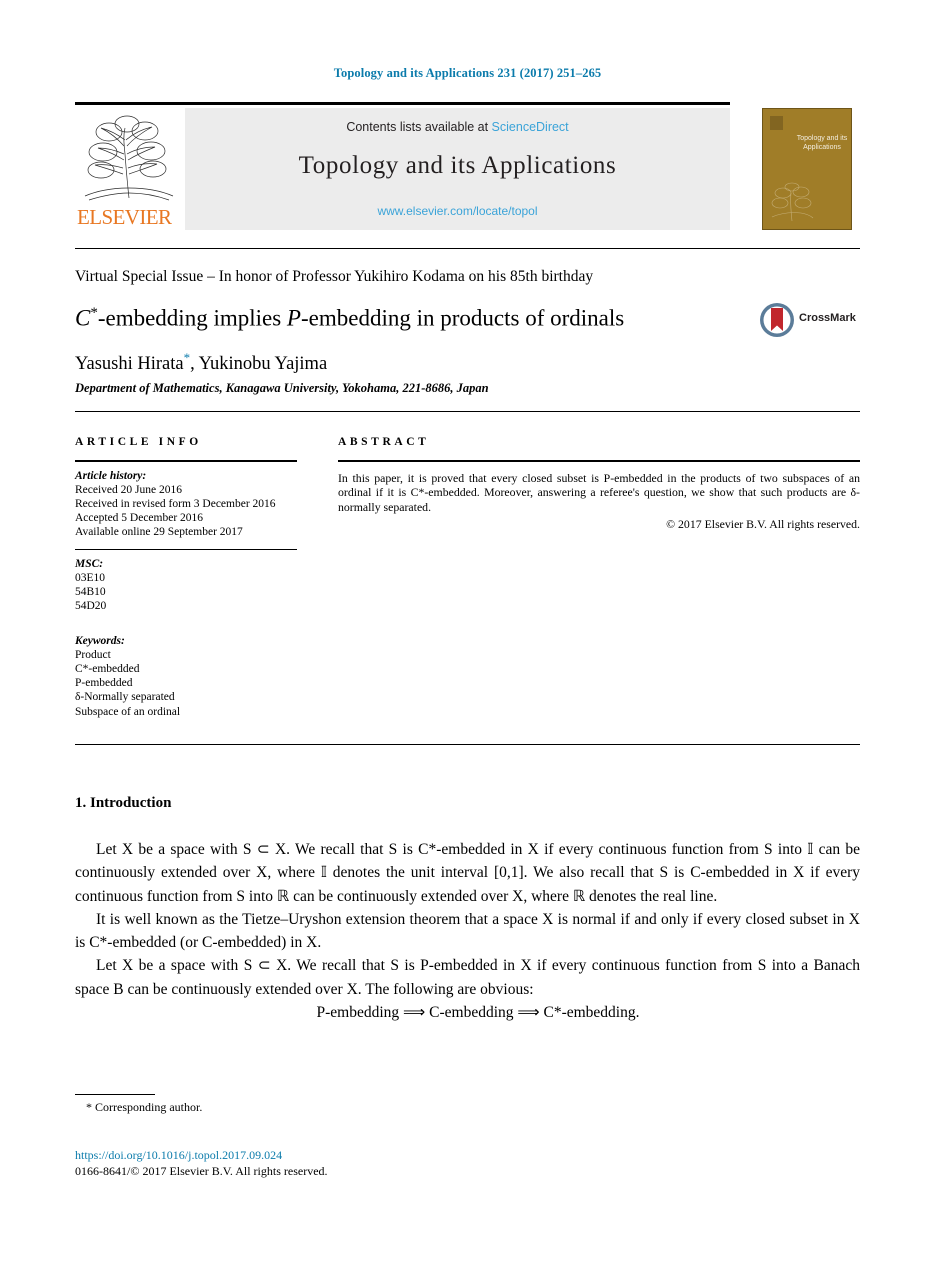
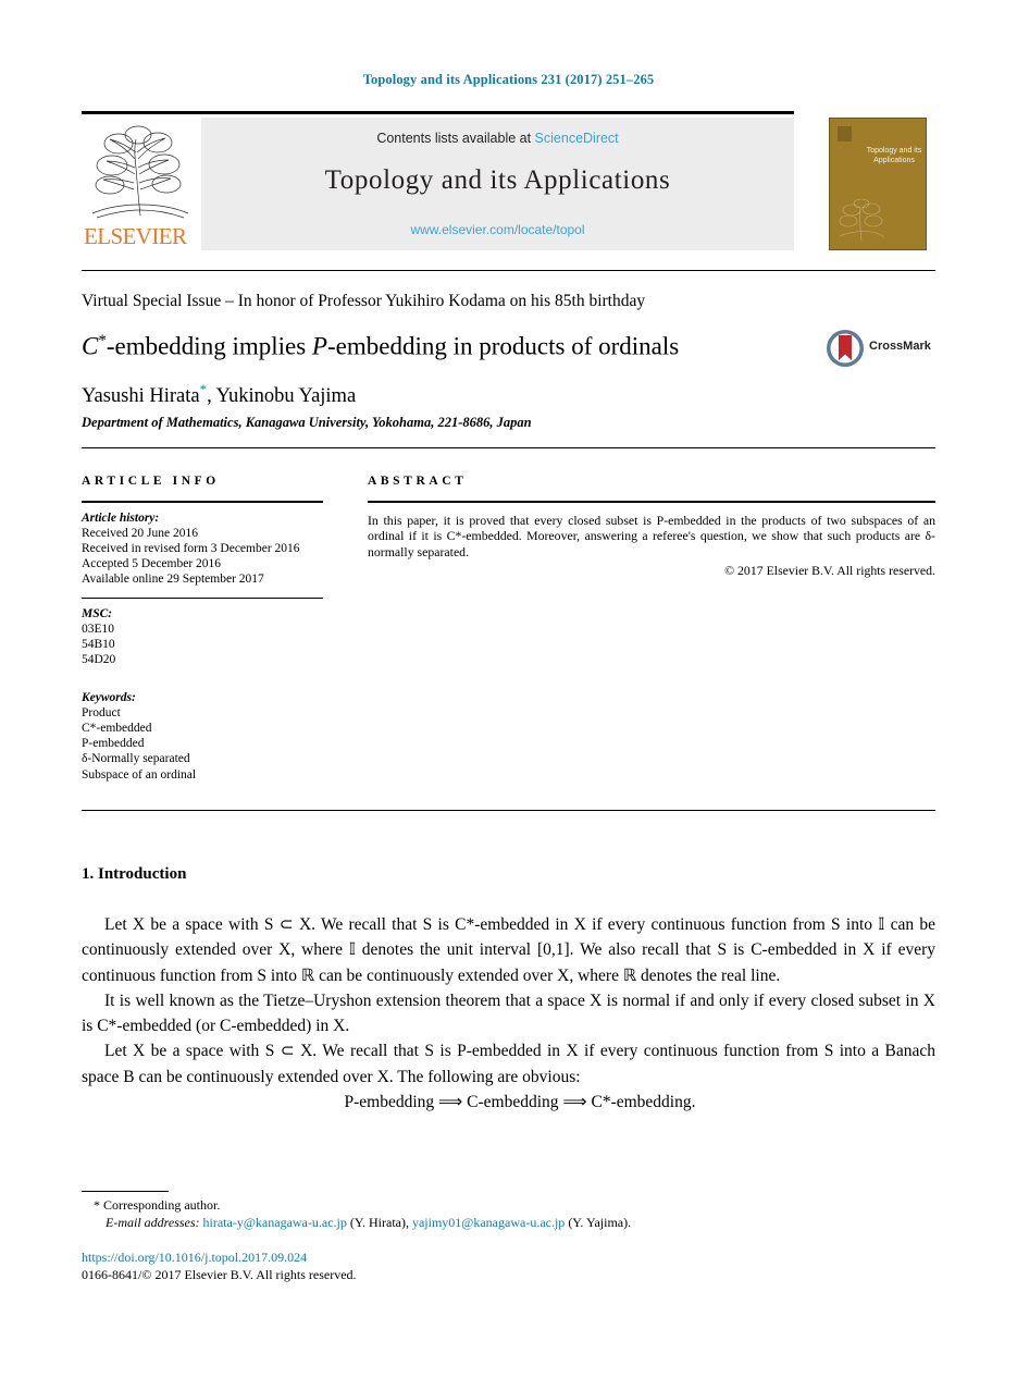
  Topology and its Applications 231 (2017) 251–265
  ELSEVIER
  Contents lists available at ScienceDirect
  Topology and its Applications
  www.elsevier.com/locate/topol
  Virtual Special Issue – In honor of Professor Yukihiro Kodama on his 85th birthday
  C*-embedding implies P-embedding in products of ordinals
  CrossMark
  Yasushi Hirata*, Yukinobu Yajima
  Department of Mathematics, Kanagawa University, Yokohama, 221-8686, Japan
  ARTICLE INFO
  Article history:
  Received 20 June 2016
  Received in revised form 3 December 2016
  Accepted 5 December 2016
  Available online 29 September 2017
  MSC:
  03E10
  54B10
  54D20
  Keywords:
  Product
  C*-embedded
  P-embedded
  δ-Normally separated
  Subspace of an ordinal
  ABSTRACT
  In this paper, it is proved that every closed subset is P-embedded in the products of two subspaces of an ordinal if it is C*-embedded. Moreover, answering a referee's question, we show that such products are δ-normally separated.
  © 2017 Elsevier B.V. All rights reserved.
  1. Introduction
  Let X be a space with S ⊂ X. We recall that S is C*-embedded in X if every continuous function from S into 𝕀 can be continuously extended over X, where 𝕀 denotes the unit interval [0,1]. We also recall that S is C-embedded in X if every continuous function from S into ℝ can be continuously extended over X, where ℝ denotes the real line.
  It is well known as the Tietze–Uryshon extension theorem that a space X is normal if and only if every closed subset in X is C*-embedded (or C-embedded) in X.
  Let X be a space with S ⊂ X. We recall that S is P-embedded in X if every continuous function from S into a Banach space B can be continuously extended over X. The following are obvious:
  P-embedding ⟹ C-embedding ⟹ C*-embedding.
  * Corresponding author.
+ E-mail addresses: hirata-y@kanagawa-u.ac.jp (Y. Hirata), yajimy01@kanagawa-u.ac.jp (Y. Yajima).
  https://doi.org/10.1016/j.topol.2017.09.024
  0166-8641/© 2017 Elsevier B.V. All rights reserved.
